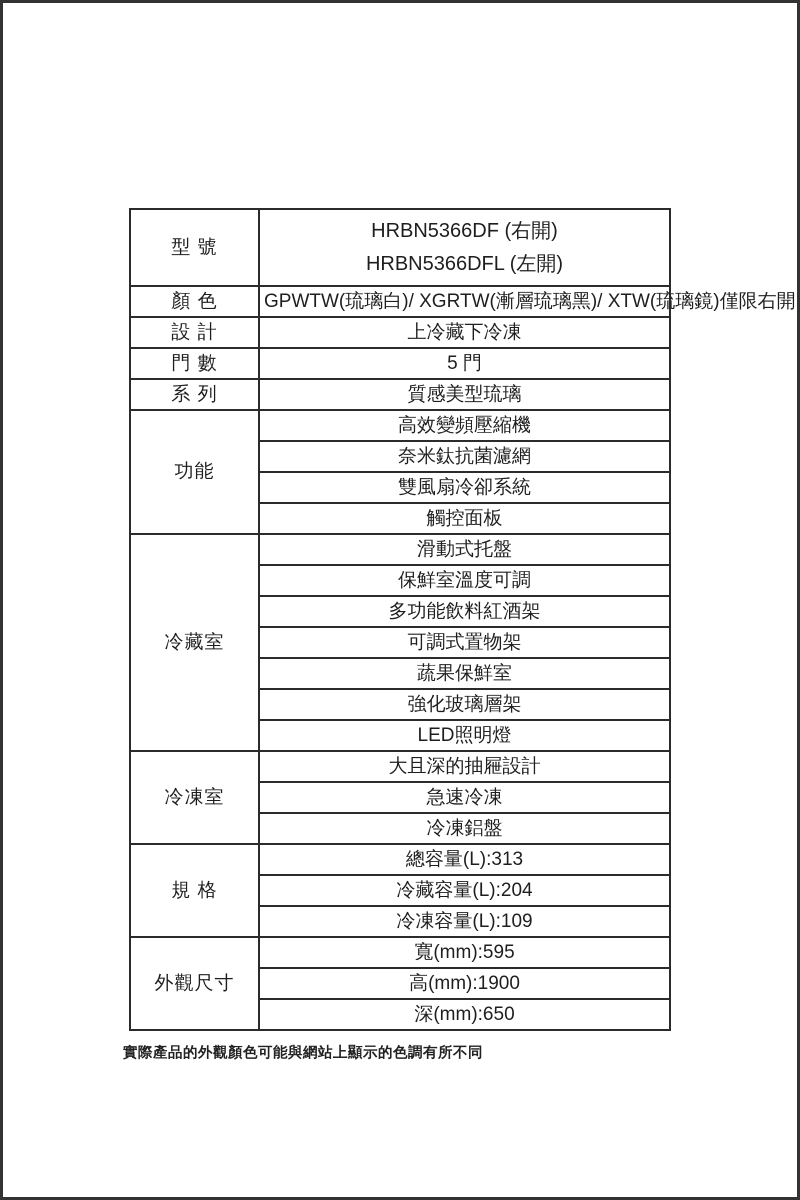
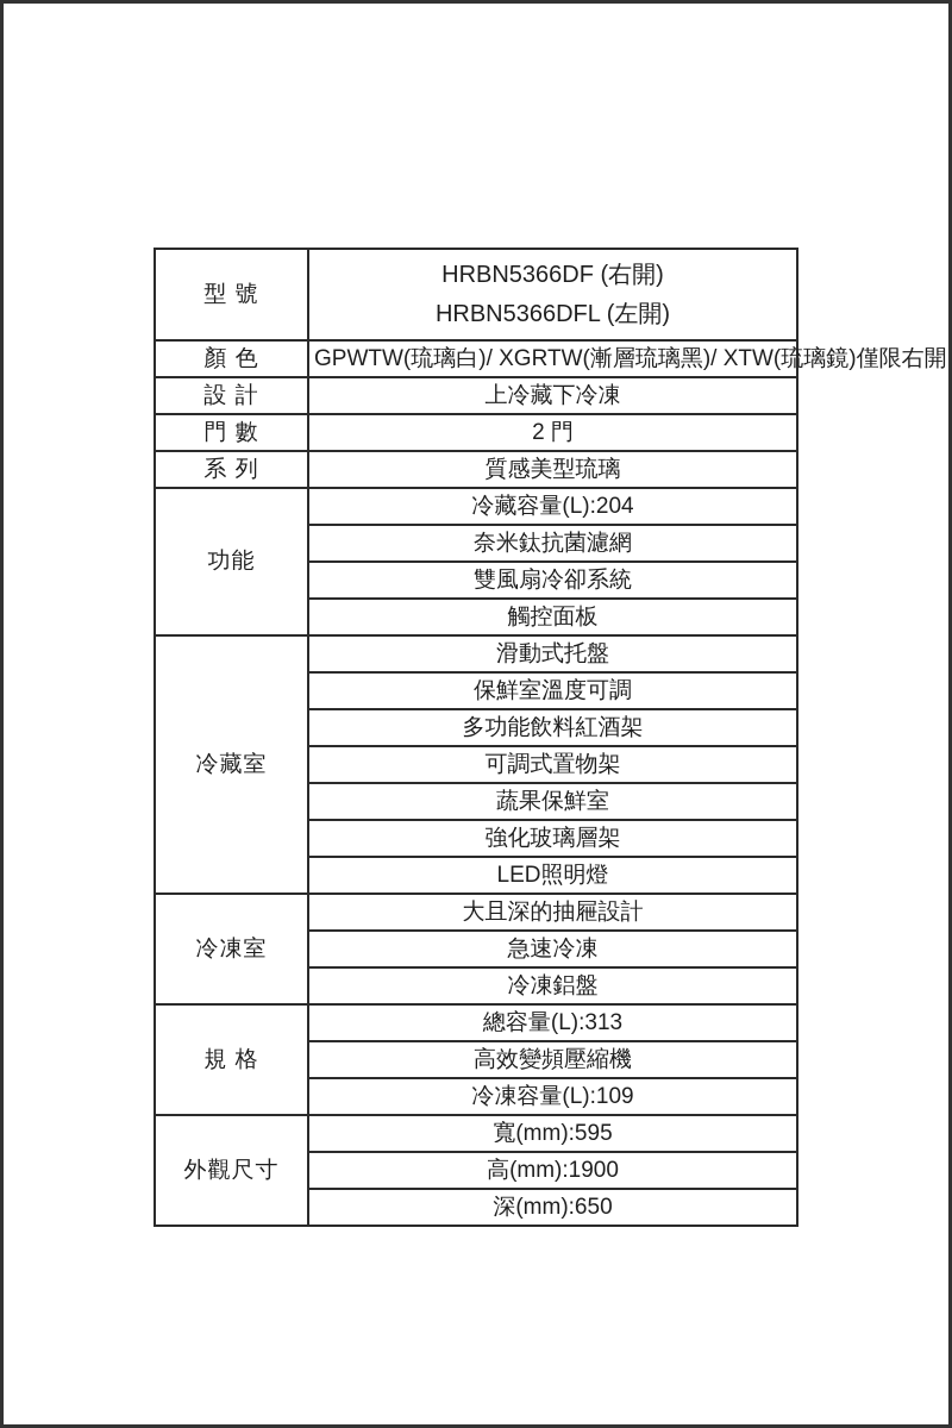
  型 號	HRBN5366DF (右開) HRBN5366DFL (左開)
  顏 色	GPWTW(琉璃白)/ XGRTW(漸層琉璃黑)/ XTW(琉璃鏡)僅限右開
  設 計	上冷藏下冷凍
- 門 數	5 門
+ 門 數	2 門
  系 列	質感美型琉璃
- 功能	高效變頻壓縮機
+ 功能	冷藏容量(L):204
  奈米鈦抗菌濾網
  雙風扇冷卻系統
  觸控面板
  冷藏室	滑動式托盤
  保鮮室溫度可調
  多功能飲料紅酒架
  可調式置物架
  蔬果保鮮室
  強化玻璃層架
  LED照明燈
  冷凍室	大且深的抽屜設計
  急速冷凍
  冷凍鋁盤
  規 格	總容量(L):313
- 冷藏容量(L):204
+ 高效變頻壓縮機
  冷凍容量(L):109
  外觀尺寸	寬(mm):595
  高(mm):1900
  深(mm):650
- 實際產品的外觀顏色可能與網站上顯示的色調有所不同
